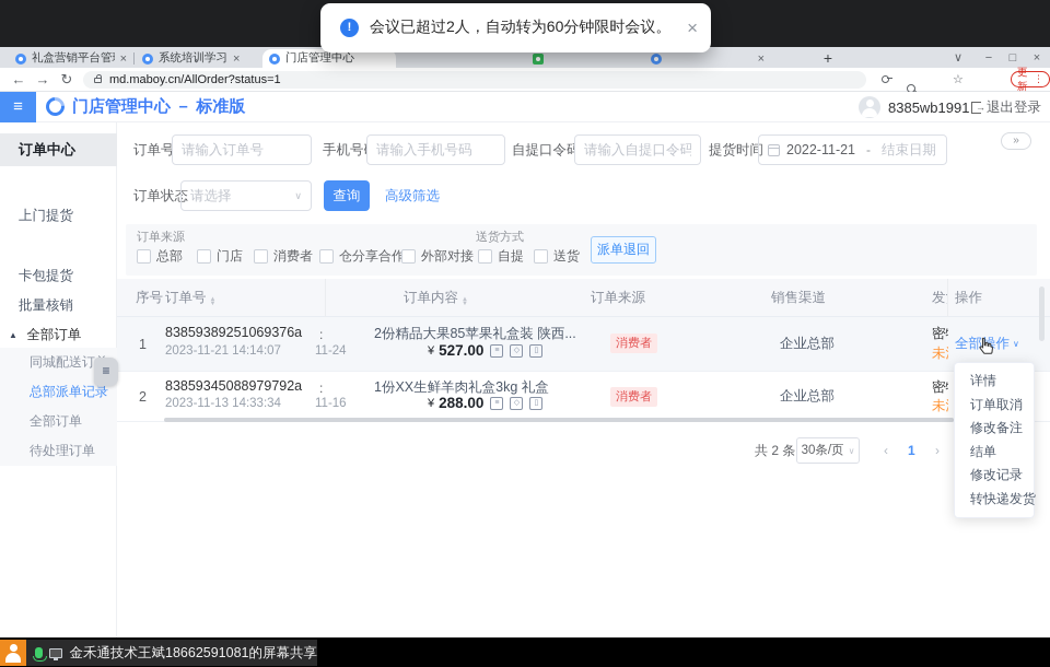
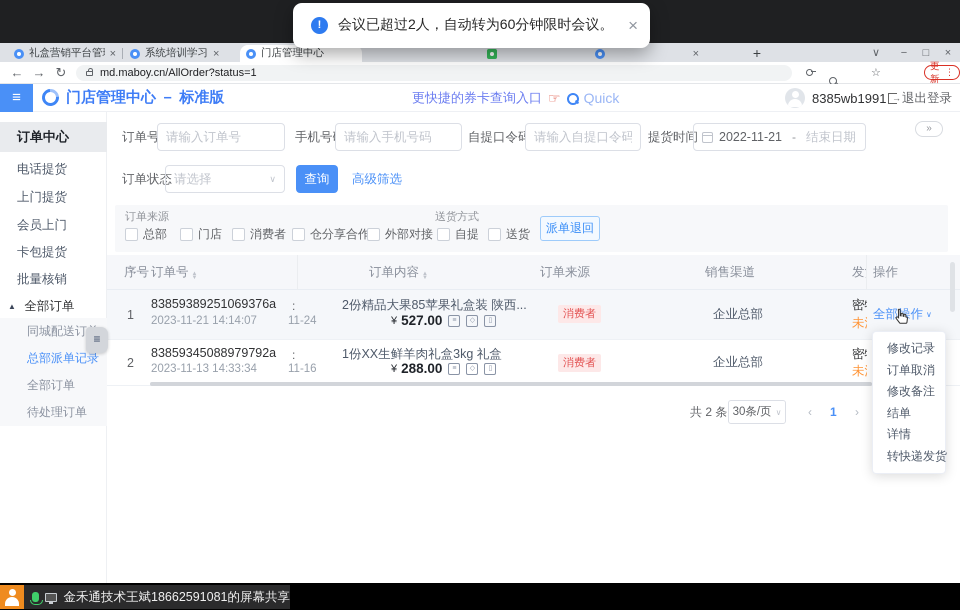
  礼盒营销平台管
  ×
  系统培训学习
  ×
  门店管理中心
  ×
  +
  ∨
  −
  □
  ×
  ←
  →
  ↻
  md.maboy.cn/AllOrder?status=1
  ☆
  更新
  ⋮
  ≡
  门店管理中心 － 标准版
+ 更快捷的券卡查询入口
+ ☞
+ Quick
  8385wb1991
  退出登录
  订单中心
+ 电话提货
  上门提货
+ 会员上门
  卡包提货
  批量核销
  ▲ 全部订单
  同城配送订
  总部派单记录
  全部订单
  待处理订单
  ≡
  订单号
  请输入订单号
  手机号
  请输入手机号码
  自提口令
  请输入自提口令码
  提货时间
  2022-11-21
  -
  结束日期
  »
  订单状态
  请选择
  ∨
  查询
  高级筛选
  订单来源
  总部
  门店
  消费者
  仓分享合作
  外部对接
  送货方式
  自提
  送货
  派单退回
  序号
  订单号
  订单内容
  订单来源
  销售渠道
  操作
  1
  83859389251069376a
  2023-11-21 14:14:07
  :
  11-24
  2份精品大果85苹果礼盒装 陕西...
  ¥
  527.00
  消费者
  企业总部
  全部作
  ∨
  2
  83859345088979792a
  2023-11-13 14:33:34
  :
  11-16
  1份XX生鲜羊肉礼盒3kg 礼盒
  ¥
  288.00
  消费者
  企业总部
  共 2 条
  30条/页
  ∨
  ‹
  1
  ›
- 详情
+ 修改记录
  订单取消
  修改备注
  结单
- 修改记录
+ 详情
  转快递发货
  !
  会议已超过2人，自动转为60分钟限时会议。
  ×
  金禾通技术王斌18662591081的屏幕共享
